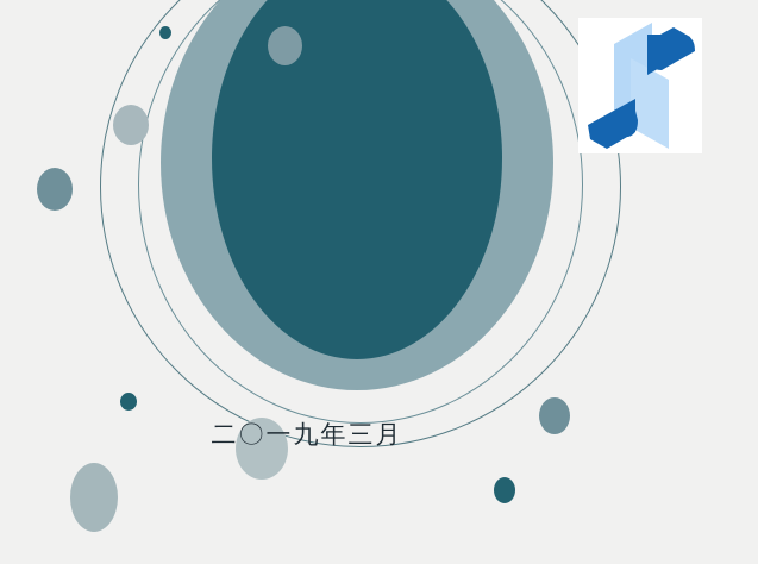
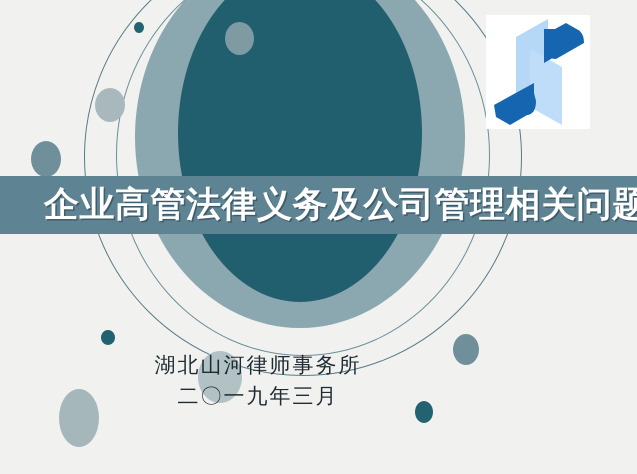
+ 企业高管法律义务及公司管理相关问题
+ 湖北山河律师事务所
  二〇一九年三月
